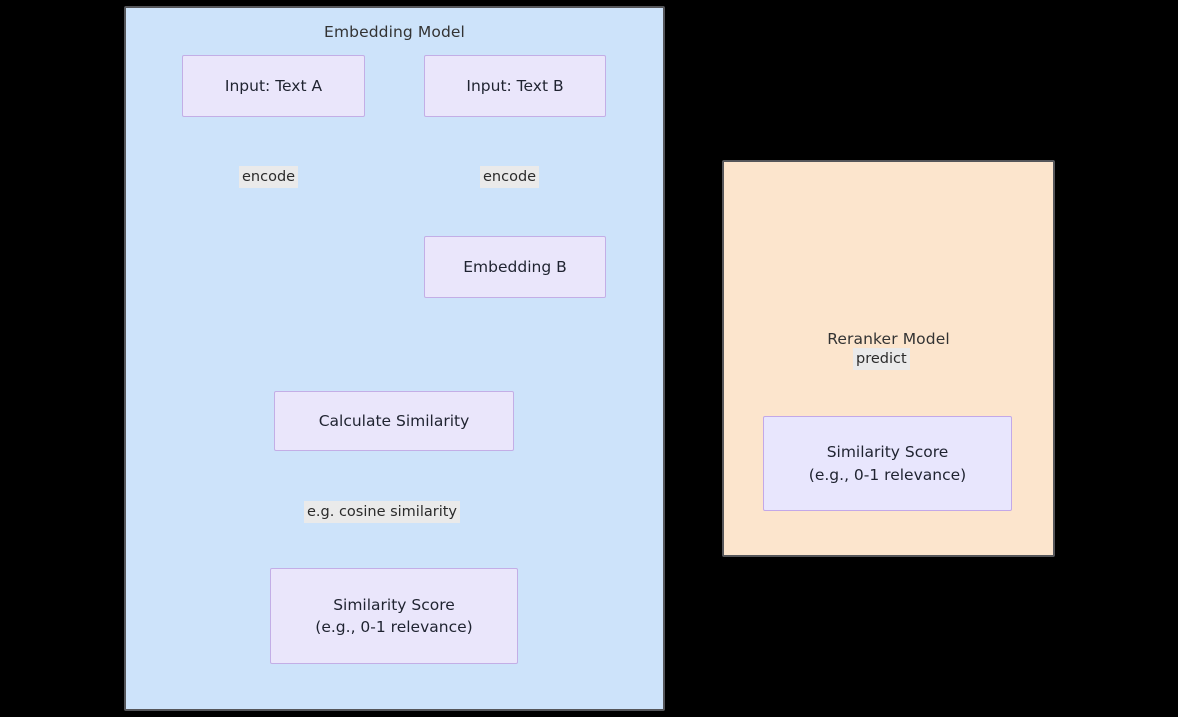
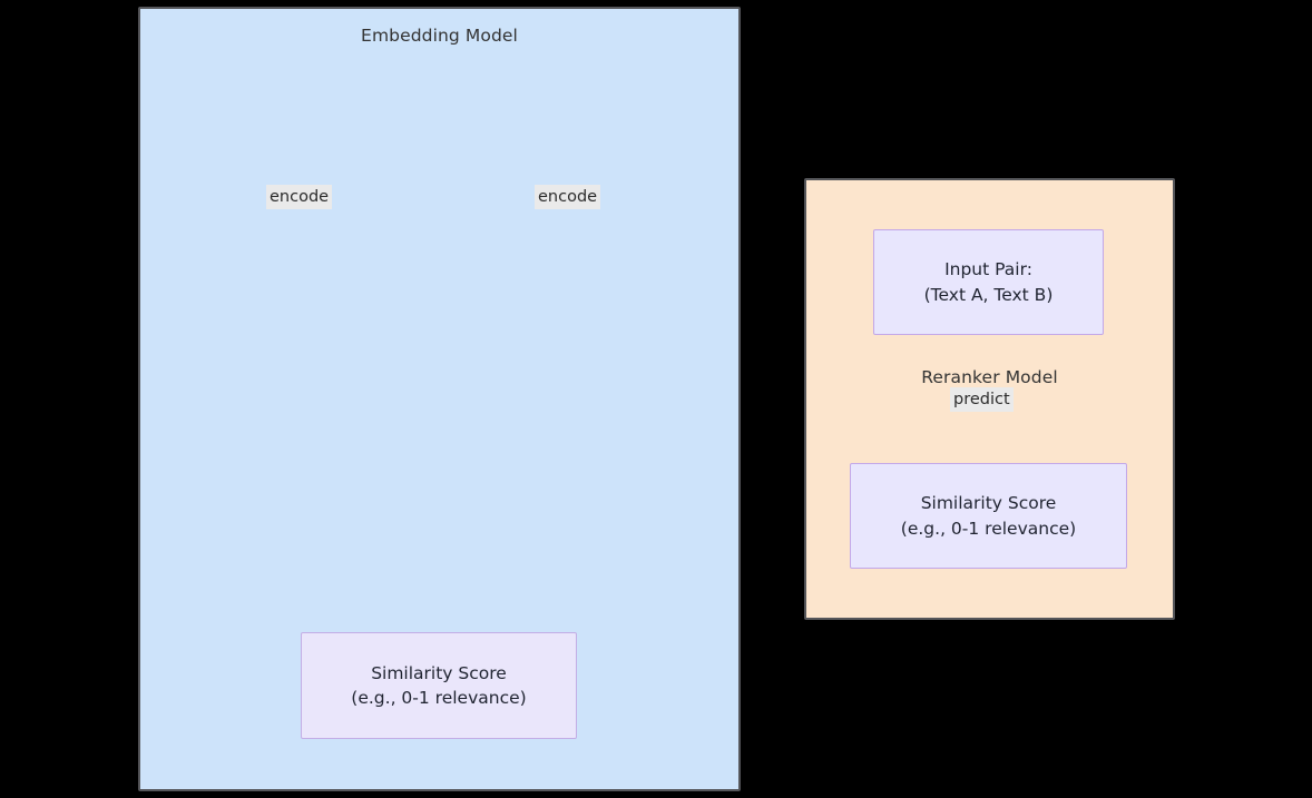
  Embedding Model
  Reranker Model
- Input: Text A
- Input: Text B
- Embedding B
- Calculate Similarity
  Similarity Score
  (e.g., 0-1 relevance)
+ Input Pair:
+ (Text A, Text B)
  Similarity Score
  (e.g., 0-1 relevance)
  encode
  encode
- e.g. cosine similarity
  predict
